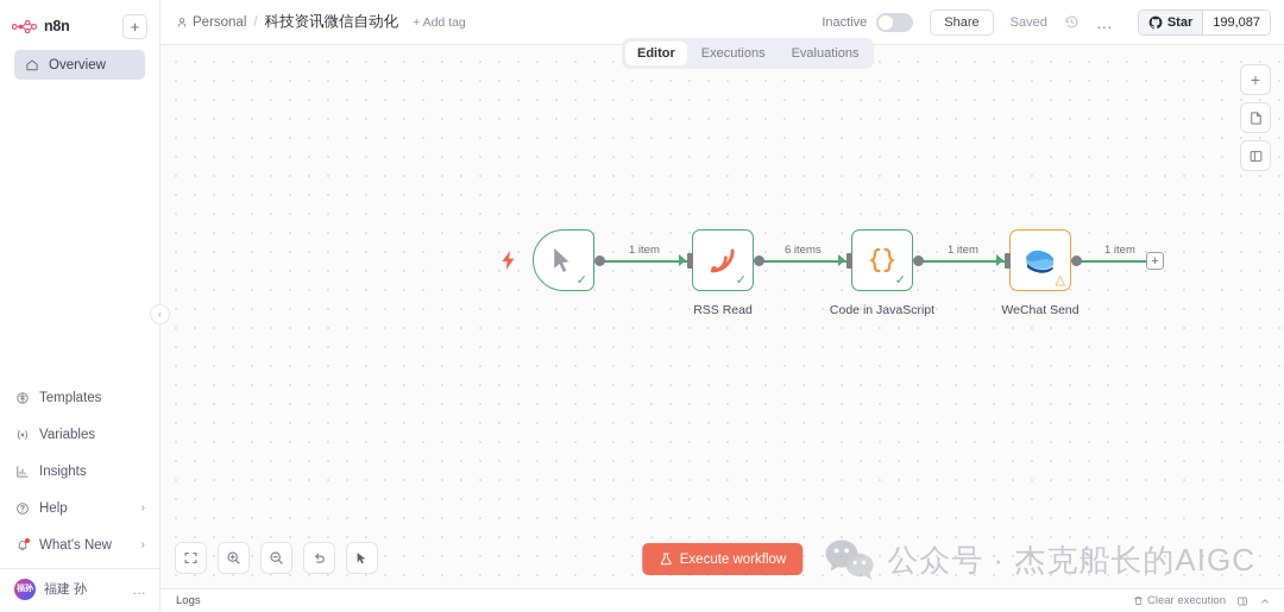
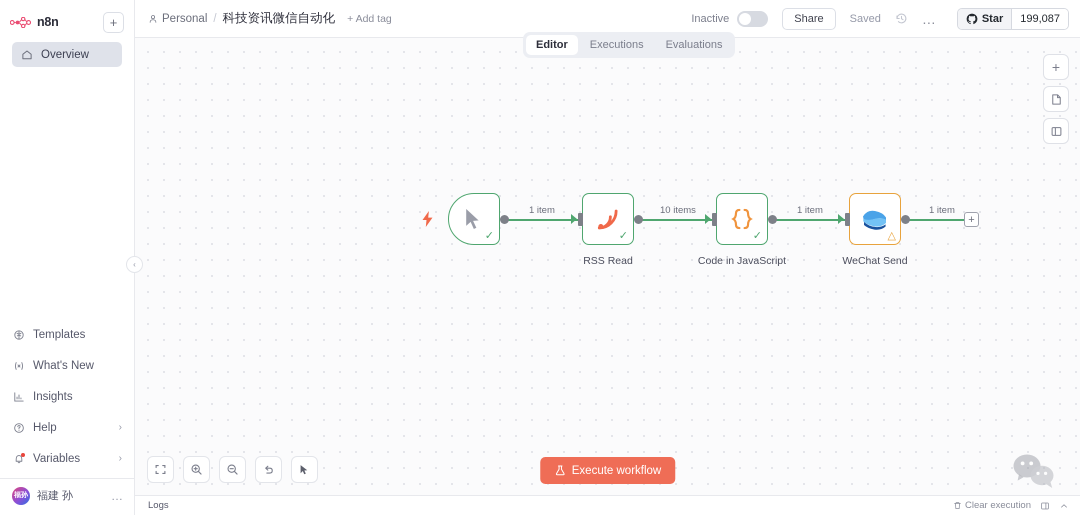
  n8n
  +
  Overview
  Templates
- Variables
+ What's New
  Insights
  Help
  ›
- What's New
+ Variables
  ›
  福建 孙
  …
  ‹
  Personal
  /
  科技资讯微信自动化
  + Add tag
  Inactive
  Share
  Saved
  …
  Star
  199,087
  Editor
  Executions
  Evaluations
  +
  1 item
- 6 items
+ 10 items
  1 item
  1 item
  ✓
  ✓
  RSS Read
  ✓
  Code in JavaScript
  △
  WeChat Send
  +
  Execute workflow
- 公众号 · 杰克船长的AIGC
  Logs
  Clear execution
